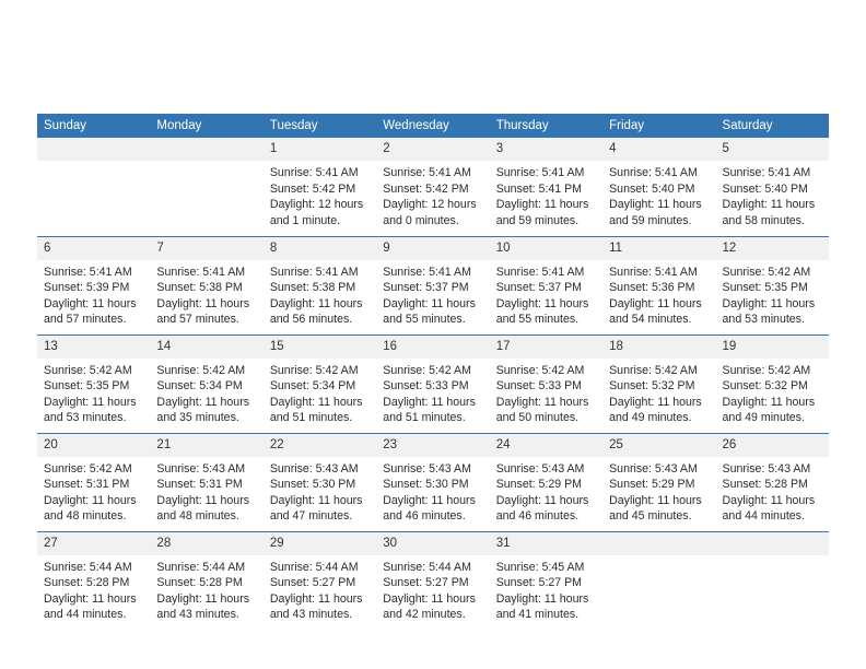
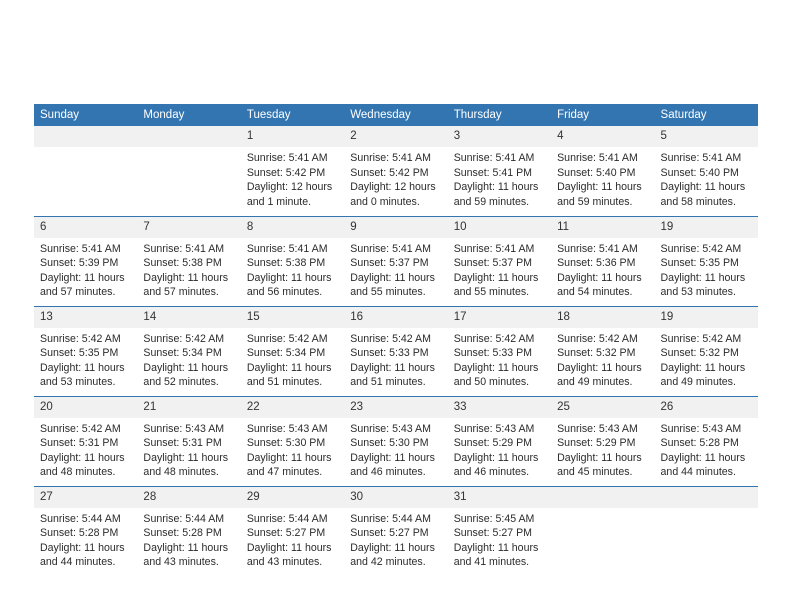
  Sunday	Monday	Tuesday	Wednesday	Thursday	Friday	Saturday
  		1Sunrise: 5:41 AMSunset: 5:42 PMDaylight: 12 hoursand 1 minute.	2Sunrise: 5:41 AMSunset: 5:42 PMDaylight: 12 hoursand 0 minutes.	3Sunrise: 5:41 AMSunset: 5:41 PMDaylight: 11 hoursand 59 minutes.	4Sunrise: 5:41 AMSunset: 5:40 PMDaylight: 11 hoursand 59 minutes.	5Sunrise: 5:41 AMSunset: 5:40 PMDaylight: 11 hoursand 58 minutes.
- 6Sunrise: 5:41 AMSunset: 5:39 PMDaylight: 11 hoursand 57 minutes.	7Sunrise: 5:41 AMSunset: 5:38 PMDaylight: 11 hoursand 57 minutes.	8Sunrise: 5:41 AMSunset: 5:38 PMDaylight: 11 hoursand 56 minutes.	9Sunrise: 5:41 AMSunset: 5:37 PMDaylight: 11 hoursand 55 minutes.	10Sunrise: 5:41 AMSunset: 5:37 PMDaylight: 11 hoursand 55 minutes.	11Sunrise: 5:41 AMSunset: 5:36 PMDaylight: 11 hoursand 54 minutes.	12Sunrise: 5:42 AMSunset: 5:35 PMDaylight: 11 hoursand 53 minutes.
+ 6Sunrise: 5:41 AMSunset: 5:39 PMDaylight: 11 hoursand 57 minutes.	7Sunrise: 5:41 AMSunset: 5:38 PMDaylight: 11 hoursand 57 minutes.	8Sunrise: 5:41 AMSunset: 5:38 PMDaylight: 11 hoursand 56 minutes.	9Sunrise: 5:41 AMSunset: 5:37 PMDaylight: 11 hoursand 55 minutes.	10Sunrise: 5:41 AMSunset: 5:37 PMDaylight: 11 hoursand 55 minutes.	11Sunrise: 5:41 AMSunset: 5:36 PMDaylight: 11 hoursand 54 minutes.	19Sunrise: 5:42 AMSunset: 5:35 PMDaylight: 11 hoursand 53 minutes.
- 13Sunrise: 5:42 AMSunset: 5:35 PMDaylight: 11 hoursand 53 minutes.	14Sunrise: 5:42 AMSunset: 5:34 PMDaylight: 11 hoursand 35 minutes.	15Sunrise: 5:42 AMSunset: 5:34 PMDaylight: 11 hoursand 51 minutes.	16Sunrise: 5:42 AMSunset: 5:33 PMDaylight: 11 hoursand 51 minutes.	17Sunrise: 5:42 AMSunset: 5:33 PMDaylight: 11 hoursand 50 minutes.	18Sunrise: 5:42 AMSunset: 5:32 PMDaylight: 11 hoursand 49 minutes.	19Sunrise: 5:42 AMSunset: 5:32 PMDaylight: 11 hoursand 49 minutes.
+ 13Sunrise: 5:42 AMSunset: 5:35 PMDaylight: 11 hoursand 53 minutes.	14Sunrise: 5:42 AMSunset: 5:34 PMDaylight: 11 hoursand 52 minutes.	15Sunrise: 5:42 AMSunset: 5:34 PMDaylight: 11 hoursand 51 minutes.	16Sunrise: 5:42 AMSunset: 5:33 PMDaylight: 11 hoursand 51 minutes.	17Sunrise: 5:42 AMSunset: 5:33 PMDaylight: 11 hoursand 50 minutes.	18Sunrise: 5:42 AMSunset: 5:32 PMDaylight: 11 hoursand 49 minutes.	19Sunrise: 5:42 AMSunset: 5:32 PMDaylight: 11 hoursand 49 minutes.
- 20Sunrise: 5:42 AMSunset: 5:31 PMDaylight: 11 hoursand 48 minutes.	21Sunrise: 5:43 AMSunset: 5:31 PMDaylight: 11 hoursand 48 minutes.	22Sunrise: 5:43 AMSunset: 5:30 PMDaylight: 11 hoursand 47 minutes.	23Sunrise: 5:43 AMSunset: 5:30 PMDaylight: 11 hoursand 46 minutes.	24Sunrise: 5:43 AMSunset: 5:29 PMDaylight: 11 hoursand 46 minutes.	25Sunrise: 5:43 AMSunset: 5:29 PMDaylight: 11 hoursand 45 minutes.	26Sunrise: 5:43 AMSunset: 5:28 PMDaylight: 11 hoursand 44 minutes.
+ 20Sunrise: 5:42 AMSunset: 5:31 PMDaylight: 11 hoursand 48 minutes.	21Sunrise: 5:43 AMSunset: 5:31 PMDaylight: 11 hoursand 48 minutes.	22Sunrise: 5:43 AMSunset: 5:30 PMDaylight: 11 hoursand 47 minutes.	23Sunrise: 5:43 AMSunset: 5:30 PMDaylight: 11 hoursand 46 minutes.	33Sunrise: 5:43 AMSunset: 5:29 PMDaylight: 11 hoursand 46 minutes.	25Sunrise: 5:43 AMSunset: 5:29 PMDaylight: 11 hoursand 45 minutes.	26Sunrise: 5:43 AMSunset: 5:28 PMDaylight: 11 hoursand 44 minutes.
  27Sunrise: 5:44 AMSunset: 5:28 PMDaylight: 11 hoursand 44 minutes.	28Sunrise: 5:44 AMSunset: 5:28 PMDaylight: 11 hoursand 43 minutes.	29Sunrise: 5:44 AMSunset: 5:27 PMDaylight: 11 hoursand 43 minutes.	30Sunrise: 5:44 AMSunset: 5:27 PMDaylight: 11 hoursand 42 minutes.	31Sunrise: 5:45 AMSunset: 5:27 PMDaylight: 11 hoursand 41 minutes.
